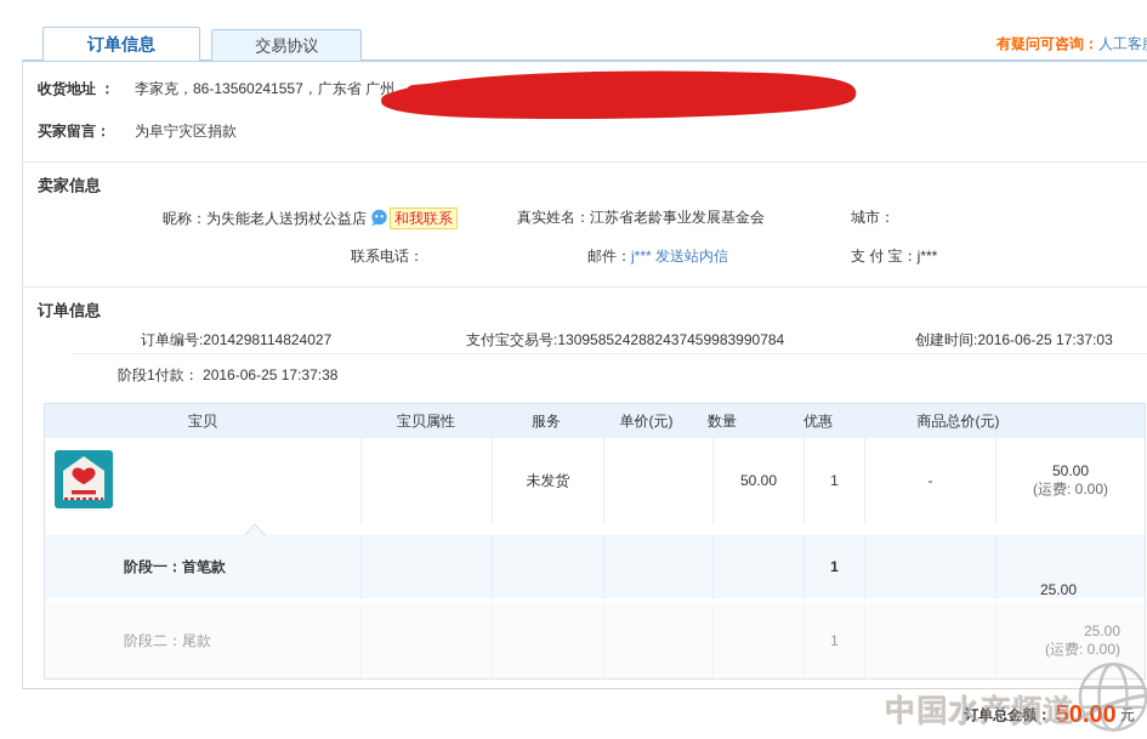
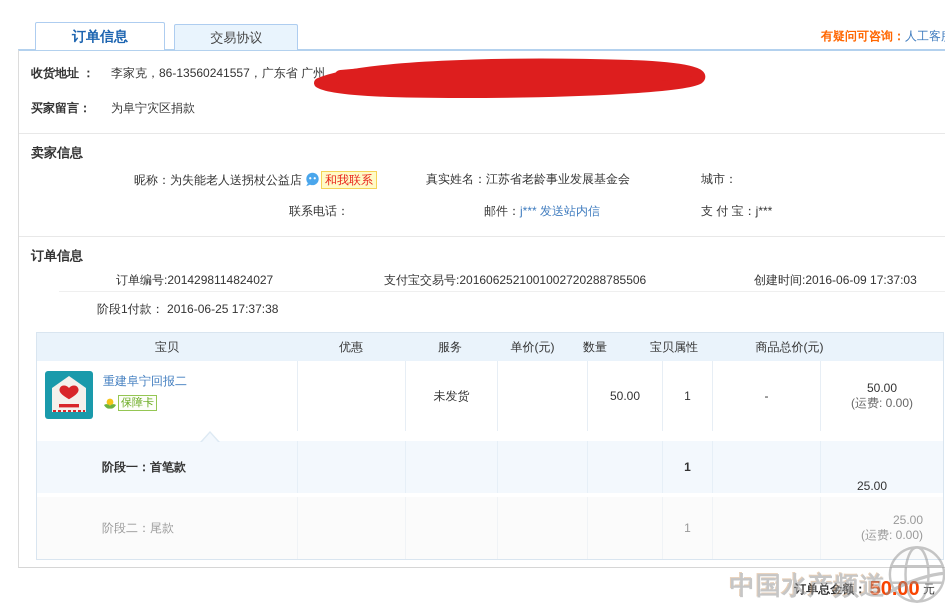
  订单信息 交易协议
  有疑问可咨询：人工客
  收货地址 ：
  李家克，86-13560241557，广东省 广州
  买家留言：
  为阜宁灾区捐款
  卖家信息
  昵称：为失能老人送拐杖公益店 和我联系
  真实姓名：江苏省老龄事业发展基金会
  城市：
  联系电话：
  邮件：j*** 发送站内信
  支 付 宝：j***
  订单信息
  订单编号:2014298114824027
- 支付宝交易号:1309585242882437459983990784
+ 支付宝交易号:2016062521001002720288785506
- 创建时间:2016-06-25 17:37:03
+ 创建时间:2016-06-09 17:37:03
  阶段1付款： 2016-06-25 17:37:38
  宝贝
- 宝贝属性
+ 优惠
  服务
  单价(元)
  数量
- 优惠
+ 宝贝属性
  商品总价(元)
+ 重建阜宁回报二
+ 保障卡
  未发货
  50.00
  1
  -
  50.00
  (运费: 0.00)
  阶段一：首笔款
  1
  25.00
  阶段二：尾款
  1
  25.00
  (运费: 0.00)
  订单总金额： 50.00 元
  中国水产频道
